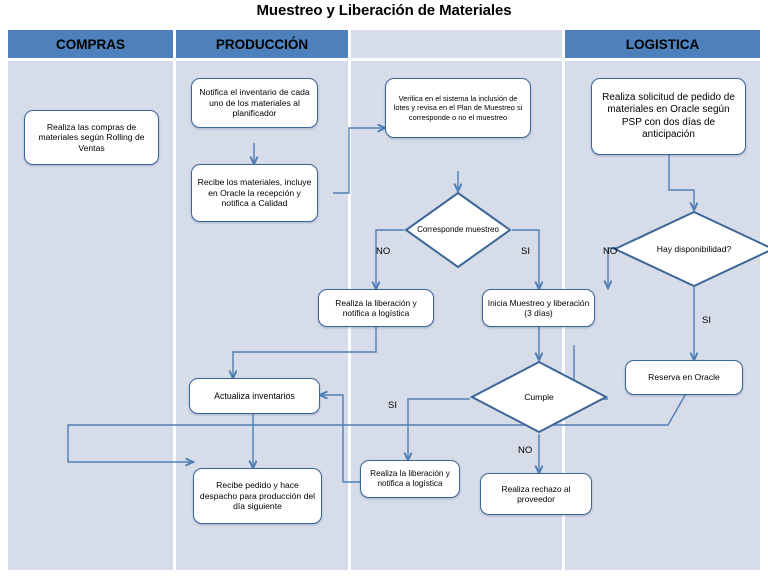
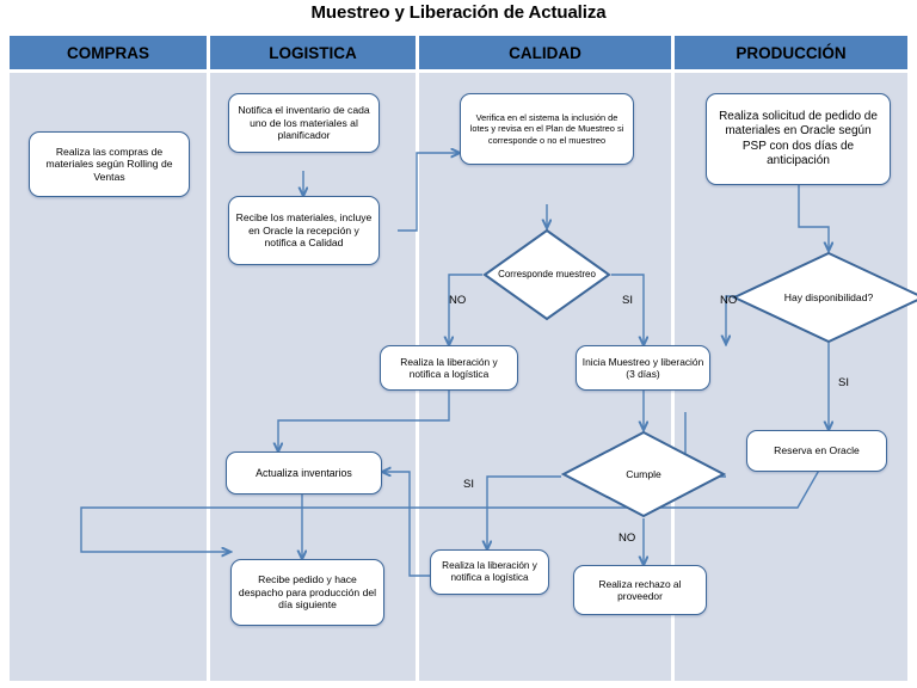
- Muestreo y Liberación de Materiales
+ Muestreo y Liberación de Actualiza
  COMPRAS
- PRODUCCIÓN
+ LOGISTICA
+ CALIDAD
- LOGISTICA
+ PRODUCCIÓN
  Realiza las compras de materiales según Rolling de Ventas
  Notifica el inventario de cada uno de los materiales al planificador
  Recibe los materiales, incluye en Oracle la recepción y notifica a Calidad
  Actualiza inventarios
  Recibe pedido y hace despacho para producción del día siguiente
  Verifica en el sistema la inclusión de lotes y revisa en el Plan de Muestreo si corresponde o no el muestreo
  Corresponde muestreo
  Realiza la liberación y notifica a logística
  Inicia Muestreo y liberación (3 días)
  Cumple
  Realiza la liberación y notifica a logística
  Realiza rechazo al proveedor
  Realiza solicitud de pedido de materiales en Oracle según PSP con dos días de anticipación
  Hay disponibilidad?
  Reserva en Oracle
  NO
  SI
  SI
  NO
  NO
  SI
